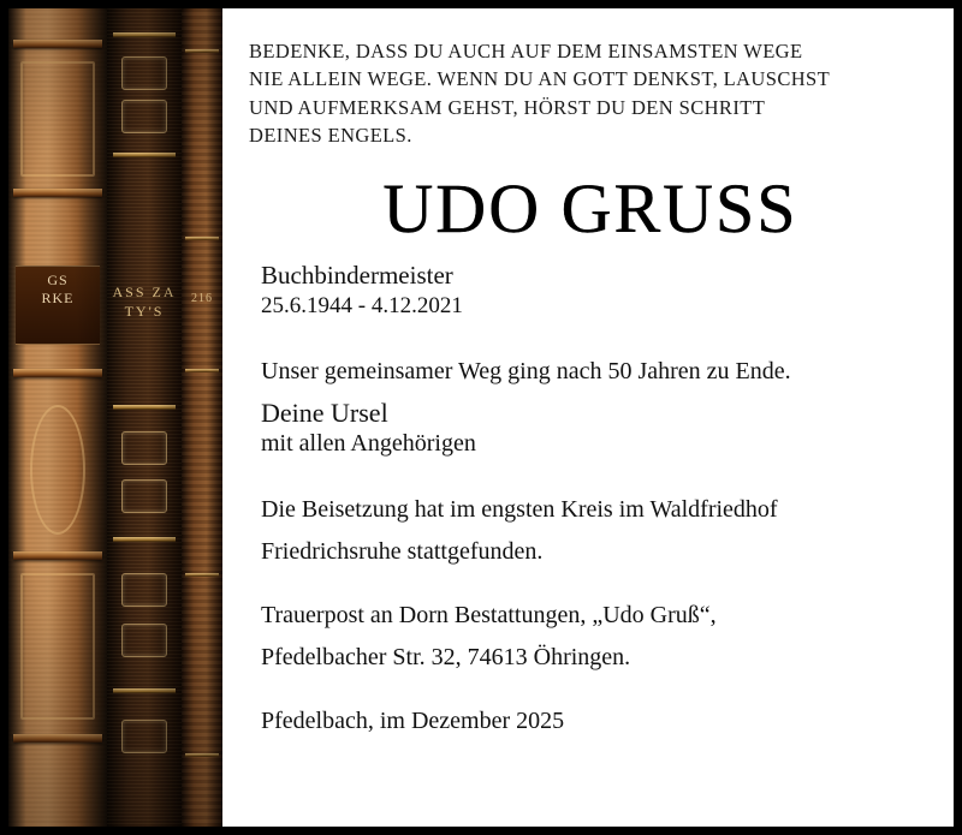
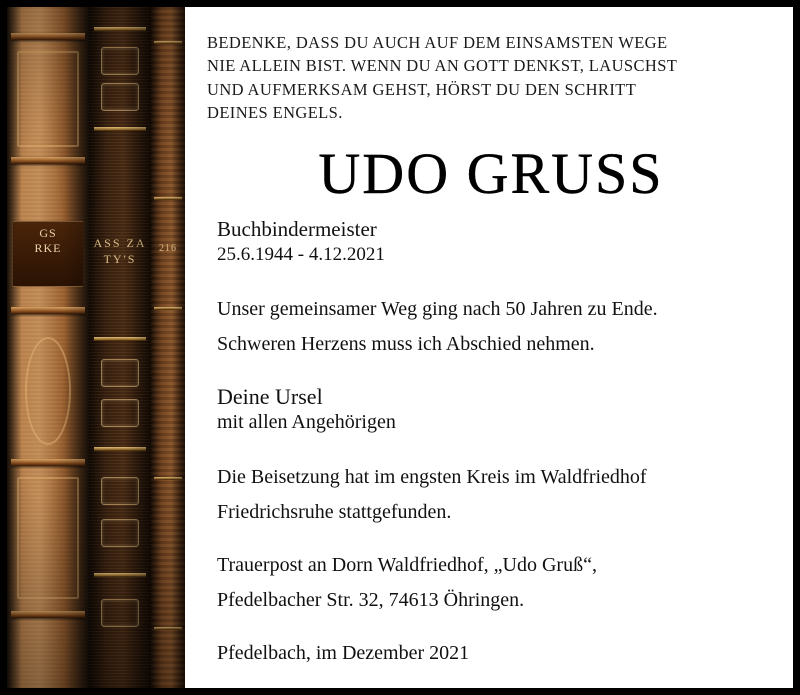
  BEDENKE, DASS DU AUCH AUF DEM EINSAMSTEN WEGE
- NIE ALLEIN WEGE. WENN DU AN GOTT DENKST, LAUSCHST
+ NIE ALLEIN BIST. WENN DU AN GOTT DENKST, LAUSCHST
  UND AUFMERKSAM GEHST, HÖRST DU DEN SCHRITT
  DEINES ENGELS.
  UDO GRUSS
  Buchbindermeister
  25.6.1944 - 4.12.2021
  Unser gemeinsamer Weg ging nach 50 Jahren zu Ende.
+ Schweren Herzens muss ich Abschied nehmen.
  Deine Ursel
  mit allen Angehörigen
  Die Beisetzung hat im engsten Kreis im Waldfriedhof
  Friedrichsruhe stattgefunden.
- Trauerpost an Dorn Bestattungen, „Udo Gruß“,
+ Trauerpost an Dorn Waldfriedhof, „Udo Gruß“,
  Pfedelbacher Str. 32, 74613 Öhringen.
- Pfedelbach, im Dezember 2025
+ Pfedelbach, im Dezember 2021
